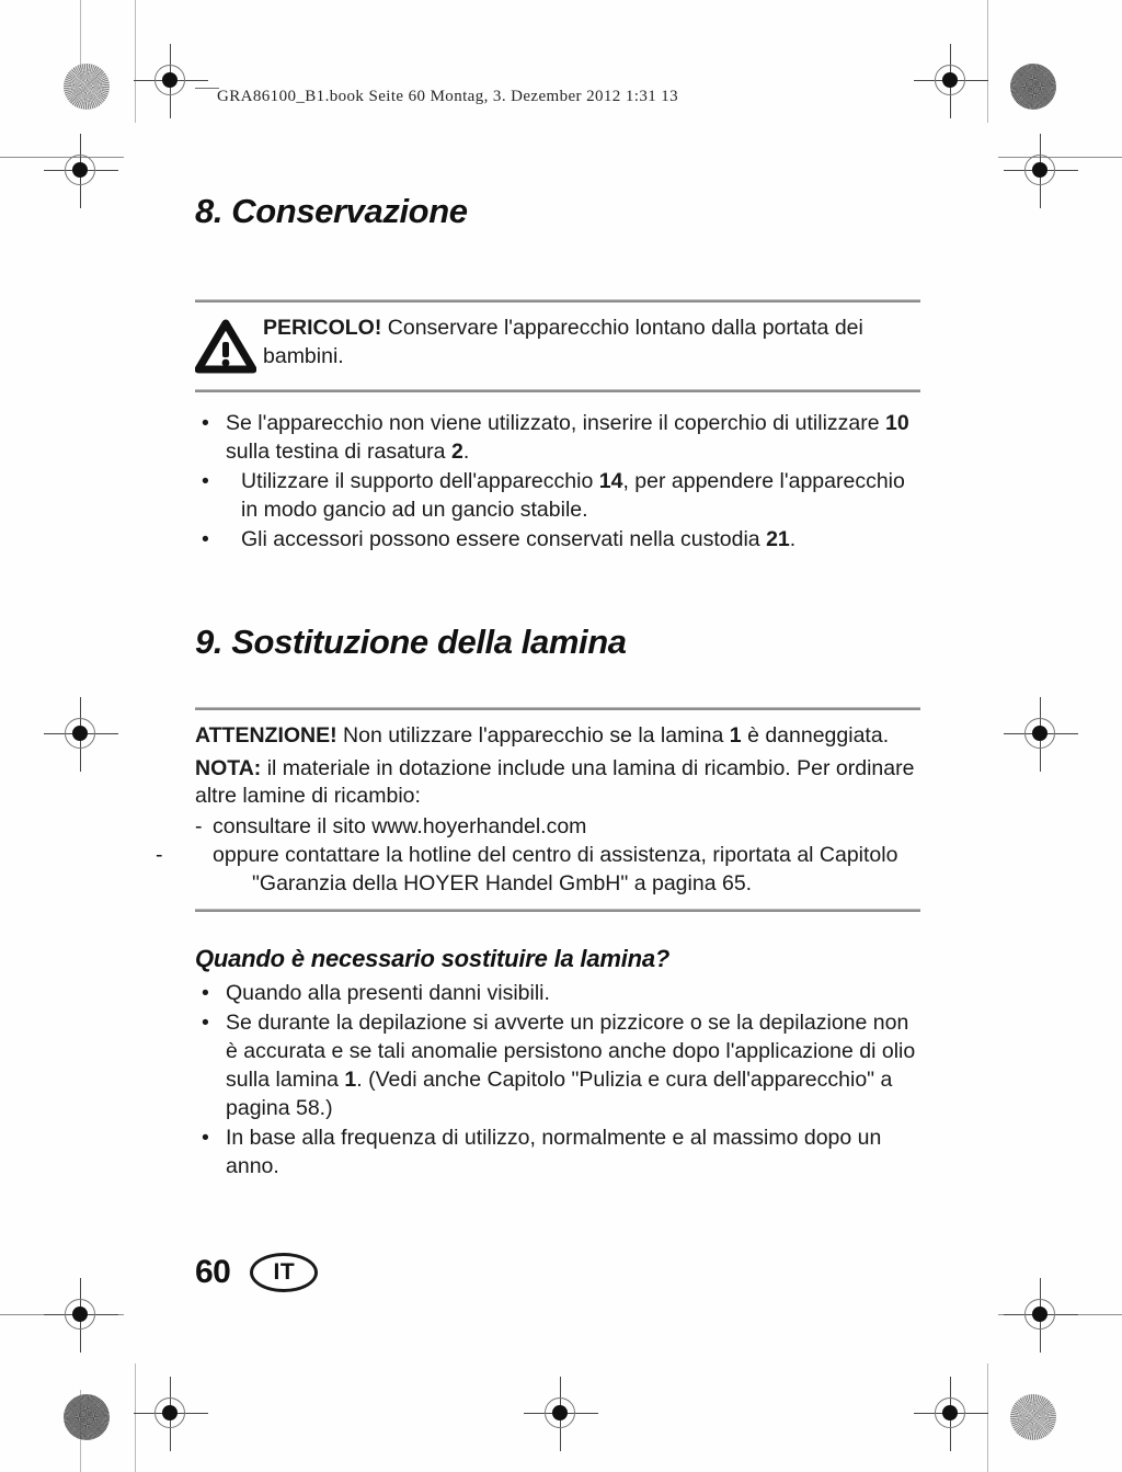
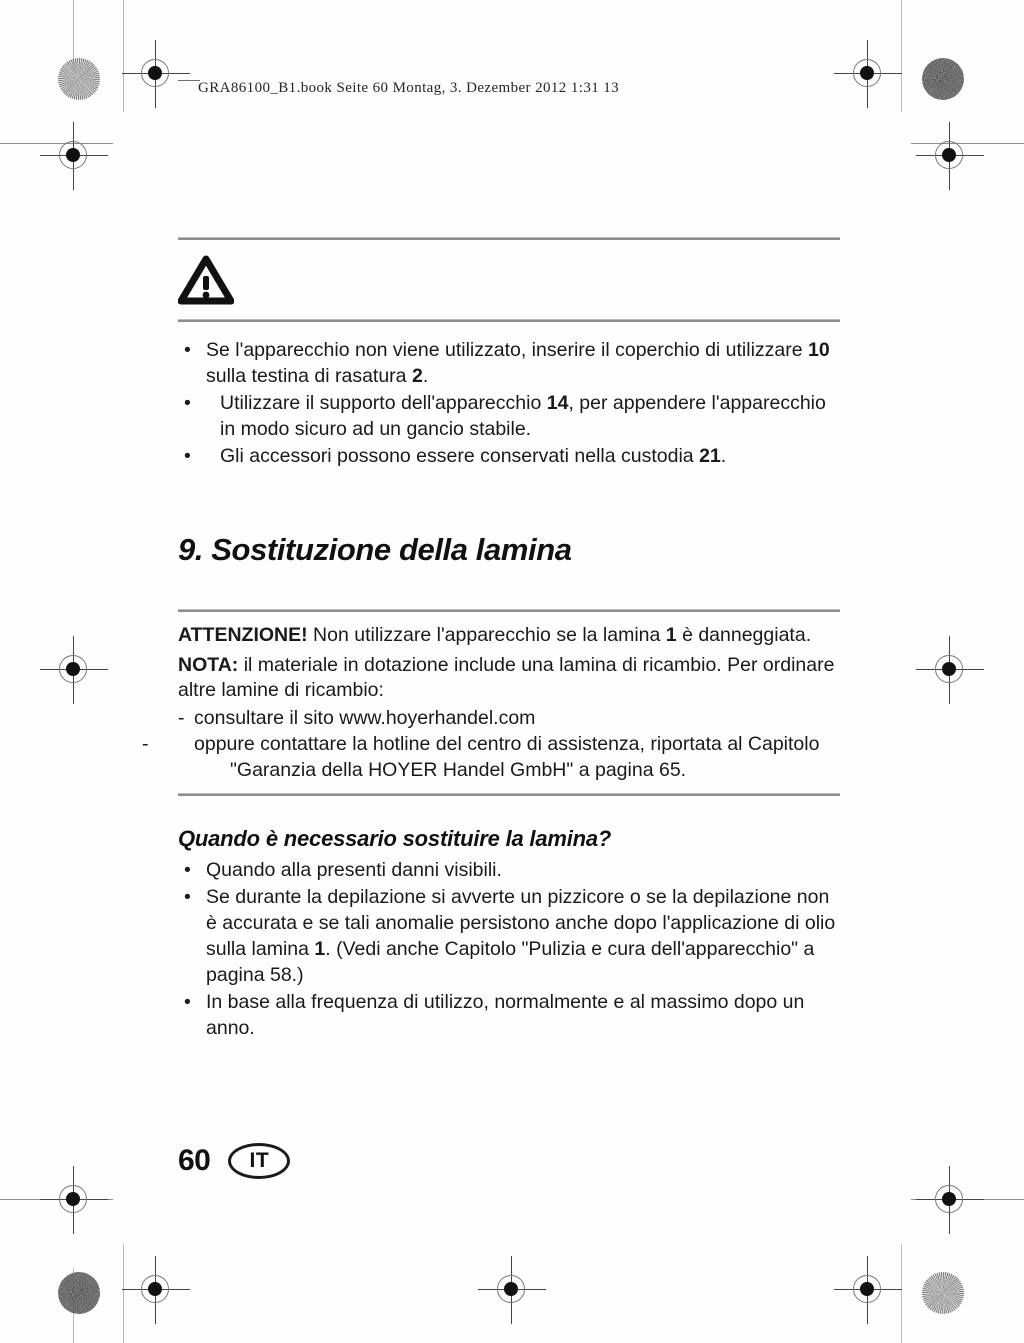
  GRA86100_B1.book Seite 60 Montag, 3. Dezember 2012 1:31 13
- 8. Conservazione
- PERICOLO! Conservare l'apparecchio lontano dalla portata dei bambini.
  •
  Se l'apparecchio non viene utilizzato, inserire il coperchio di utilizzare 10 sulla testina di rasatura 2.
  •
- Utilizzare il supporto dell'apparecchio 14, per appendere l'apparecchio in modo gancio ad un gancio stabile.
+ Utilizzare il supporto dell'apparecchio 14, per appendere l'apparecchio in modo sicuro ad un gancio stabile.
  •
  Gli accessori possono essere conservati nella custodia 21.
  9. Sostituzione della lamina
  ATTENZIONE! Non utilizzare l'apparecchio se la lamina 1 è danneggiata.
  NOTA: il materiale in dotazione include una lamina di ricambio. Per ordinare altre lamine di ricambio:
  -
  consultare il sito www.hoyerhandel.com
  -
  oppure contattare la hotline del centro di assistenza, riportata al Capitolo "Garanzia della HOYER Handel GmbH" a pagina 65.
  Quando è necessario sostituire la lamina?
  •
  Quando alla presenti danni visibili.
  •
  Se durante la depilazione si avverte un pizzicore o se la depilazione non è accurata e se tali anomalie persistono anche dopo l'applicazione di olio sulla lamina 1. (Vedi anche Capitolo "Pulizia e cura dell'apparecchio" a pagina 58.)
  •
  In base alla frequenza di utilizzo, normalmente e al massimo dopo un anno.
  60
  IT
